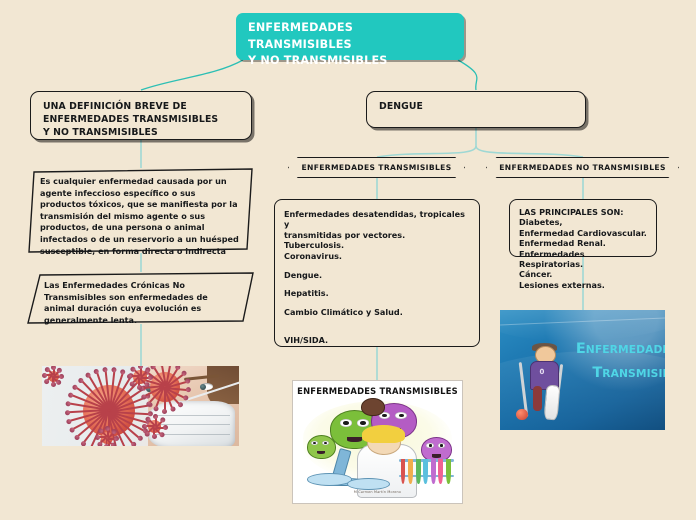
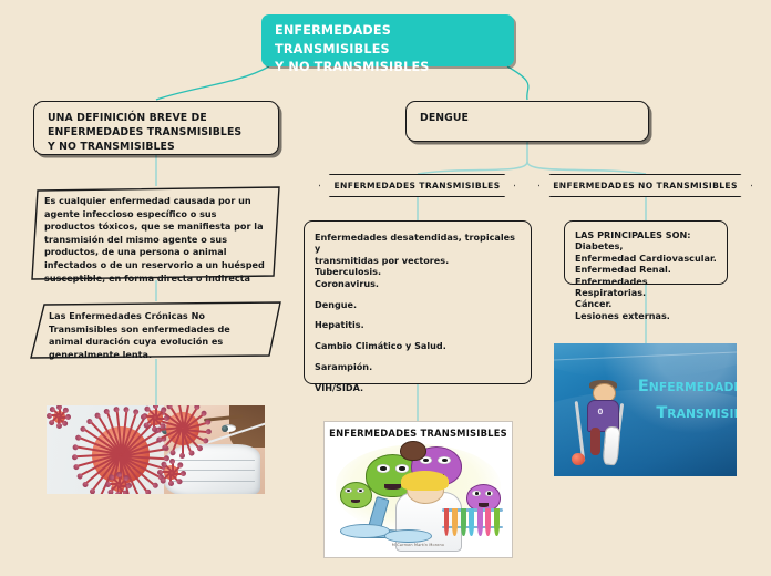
  ENFERMEDADES TRANSMISIBLES
  Y NO TRANSMISIBLES
  UNA DEFINICIÓN BREVE DE
  ENFERMEDADES TRANSMISIBLES
  Y NO TRANSMISIBLES
  DENGUE
  Es cualquier enfermedad causada por un agente infeccioso específico o sus productos tóxicos, que se manifiesta por la transmisión del mismo agente o sus productos, de una persona o animal infectados o de un reservorio a un huésped susceptible, en forma directa o indirecta
  Las Enfermedades Crónicas No Transmisibles son enfermedades de animal duración cuya evolución es generalmente lenta.
  ENFERMEDADES TRANSMISIBLES
  ENFERMEDADES NO TRANSMISIBLES
  Enfermedades desatendidas, tropicales y
  transmitidas por vectores.
  Tuberculosis.
  Coronavirus.
  Dengue.
  Hepatitis.
  Cambio Climático y Salud.
+ Sarampión.
  VIH/SIDA.
  LAS PRINCIPALES SON:
  Diabetes,
  Enfermedad Cardiovascular.
  Enfermedad Renal.
  Enfermedades Respiratorias.
  Cáncer.
  Lesiones externas.
  ENFERMEDADES TRANSMISIBLES
  ENFERMEDAD
  0
